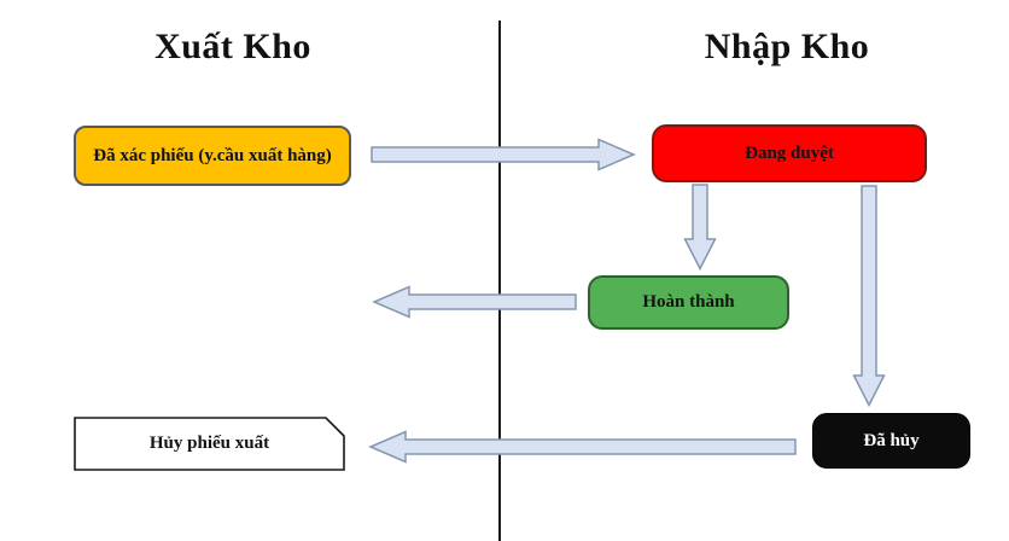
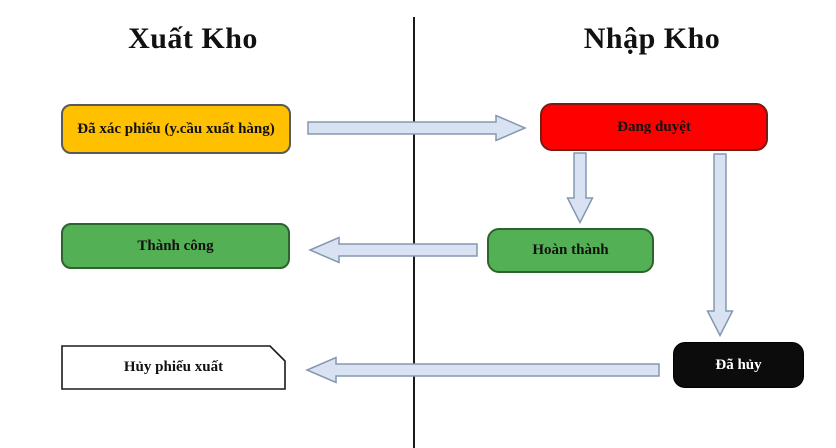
  Xuất Kho
  Nhập Kho
  Đã xác phiếu (y.cầu xuất hàng)
  Đang duyệt
+ Thành công
  Hoàn thành
  Hủy phiếu xuất
  Đã hủy
